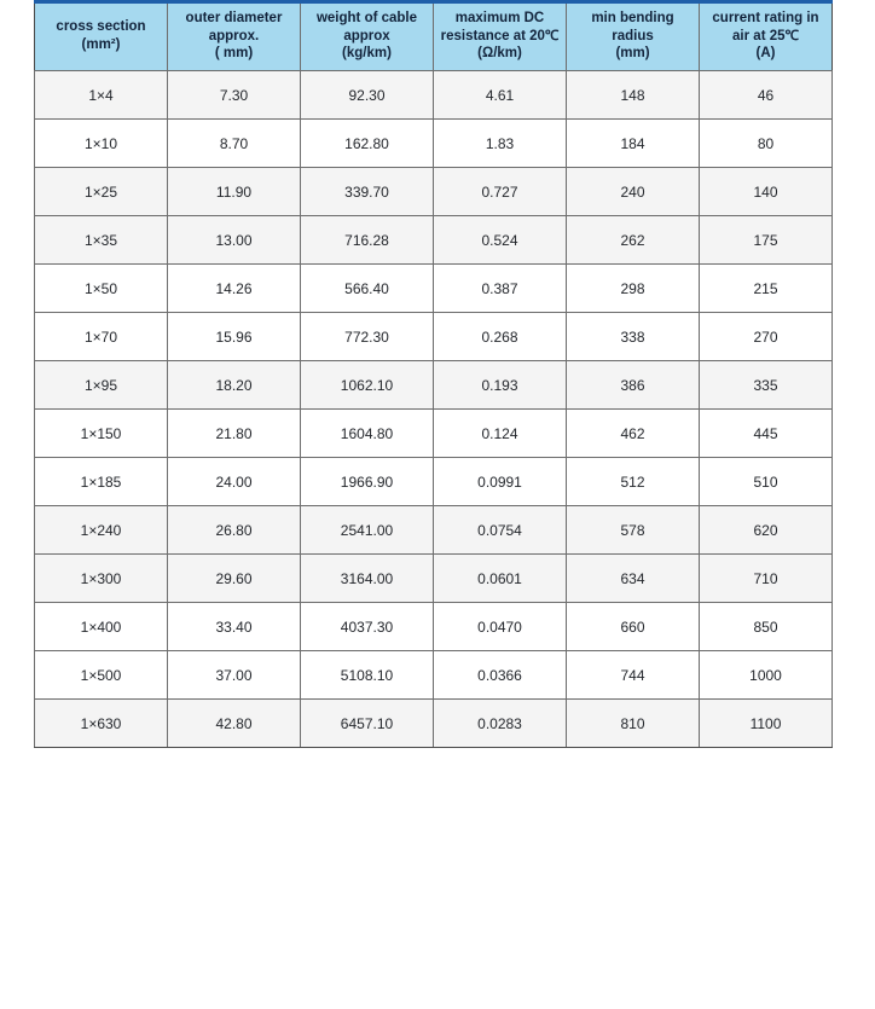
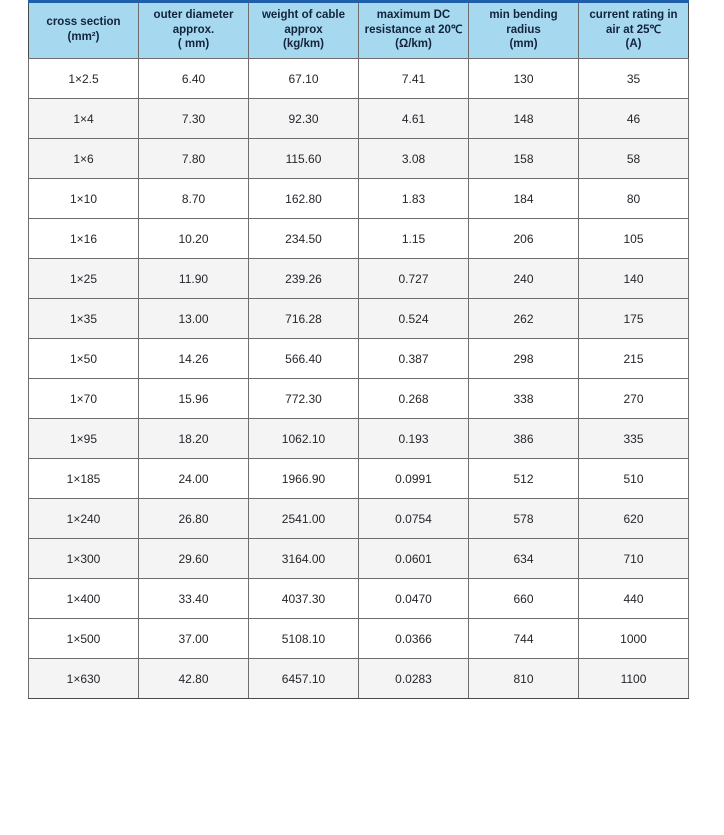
  cross section (mm²)	outer diameter approx. ( mm)	weight of cable approx (kg/km)	maximum DC resistance at 20℃ (Ω/km)	min bending radius (mm)	current rating in air at 25℃ (A)
+ 1×2.5	6.40	67.10	7.41	130	35
  1×4	7.30	92.30	4.61	148	46
+ 1×6	7.80	115.60	3.08	158	58
  1×10	8.70	162.80	1.83	184	80
+ 1×16	10.20	234.50	1.15	206	105
- 1×25	11.90	339.70	0.727	240	140
+ 1×25	11.90	239.26	0.727	240	140
  1×35	13.00	716.28	0.524	262	175
  1×50	14.26	566.40	0.387	298	215
  1×70	15.96	772.30	0.268	338	270
  1×95	18.20	1062.10	0.193	386	335
- 1×150	21.80	1604.80	0.124	462	445
  1×185	24.00	1966.90	0.0991	512	510
  1×240	26.80	2541.00	0.0754	578	620
  1×300	29.60	3164.00	0.0601	634	710
- 1×400	33.40	4037.30	0.0470	660	850
+ 1×400	33.40	4037.30	0.0470	660	440
  1×500	37.00	5108.10	0.0366	744	1000
  1×630	42.80	6457.10	0.0283	810	1100
